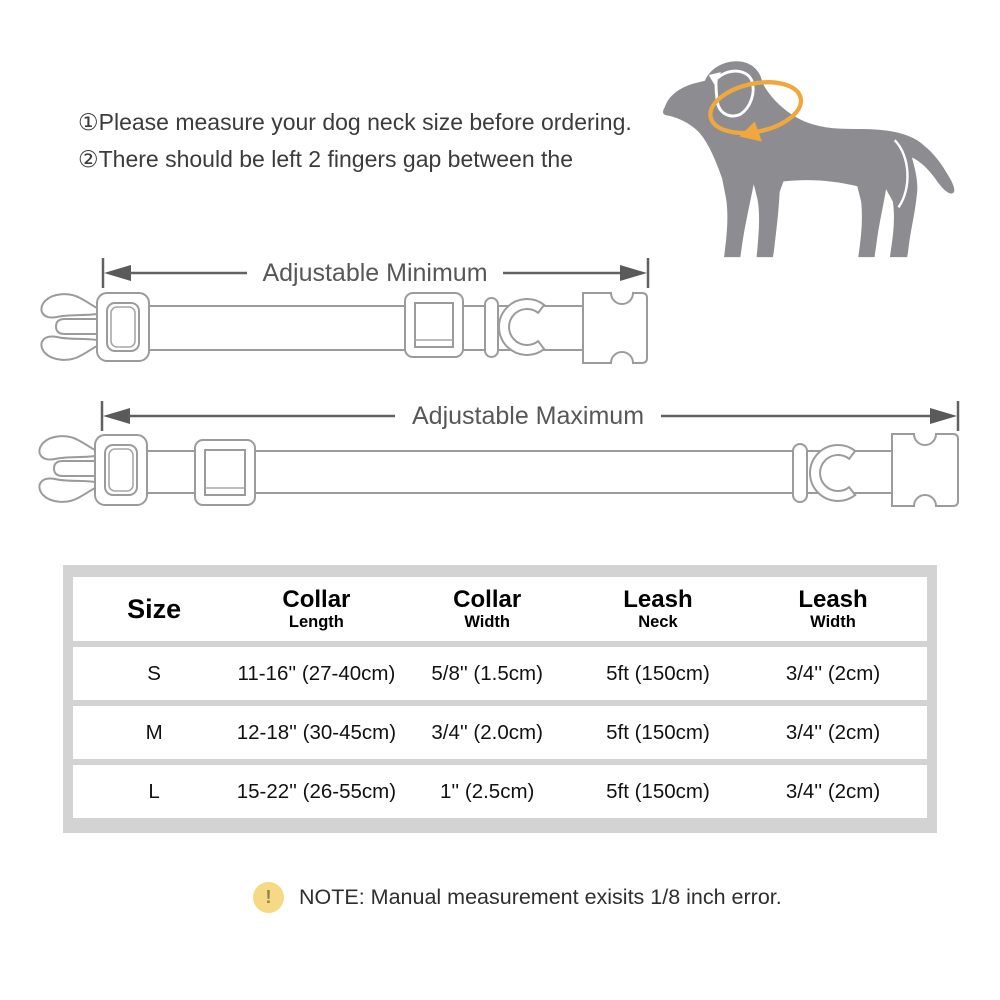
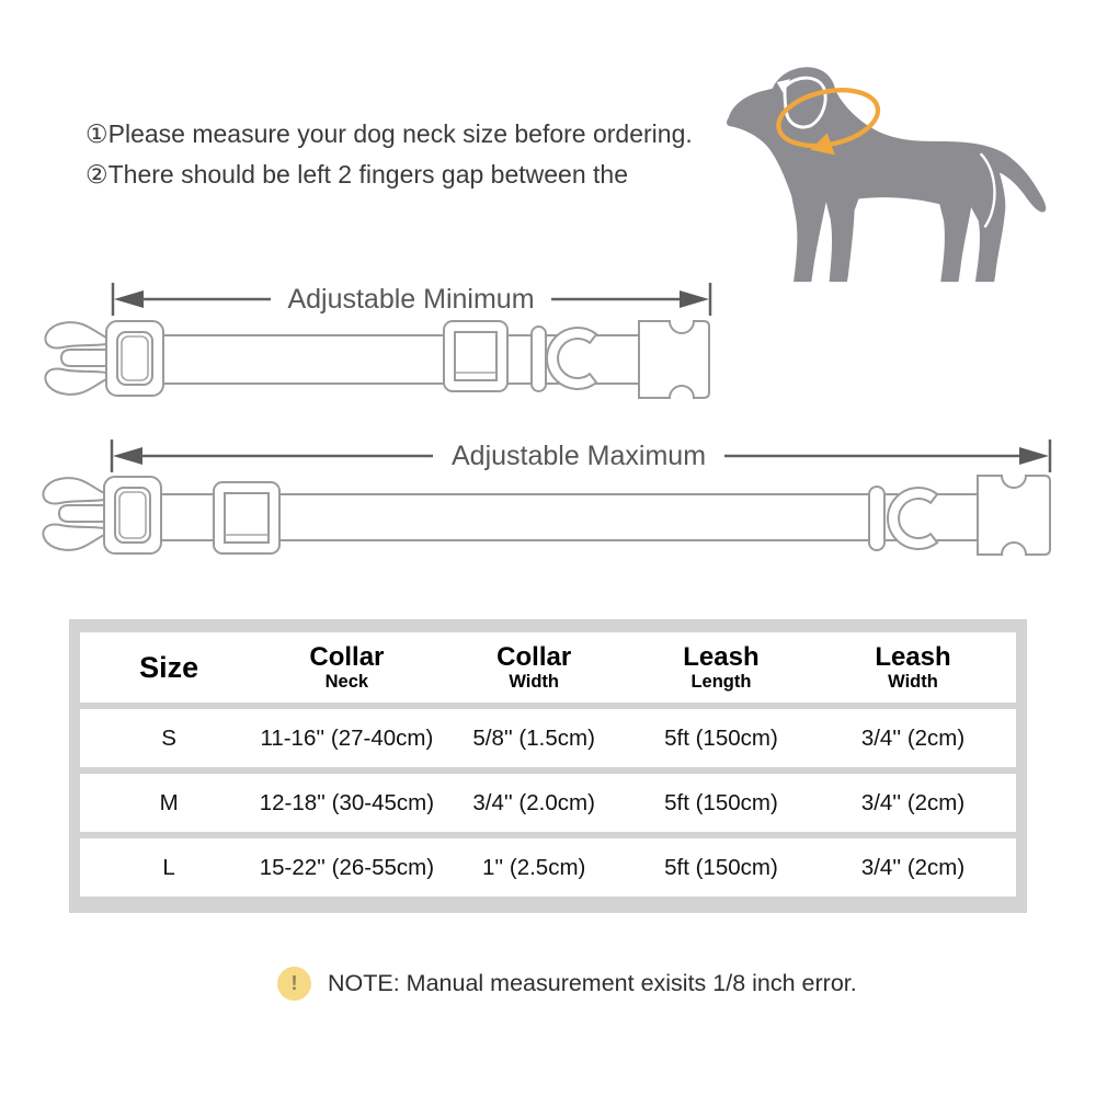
  ①Please measure your dog neck size before ordering.
  ②There should be left 2 fingers gap between the
  Adjustable Minimum
  Adjustable Maximum
  Size
  Collar
- Length
+ Neck
  Collar
  Width
  Leash
- Neck
+ Length
  Leash
  Width
  S
  11-16'' (27-40cm)
  5/8'' (1.5cm)
  5ft (150cm)
  3/4'' (2cm)
  M
  12-18'' (30-45cm)
  3/4'' (2.0cm)
  5ft (150cm)
  3/4'' (2cm)
  L
  15-22'' (26-55cm)
  1'' (2.5cm)
  5ft (150cm)
  3/4'' (2cm)
  !
  NOTE: Manual measurement exisits 1/8 inch error.
